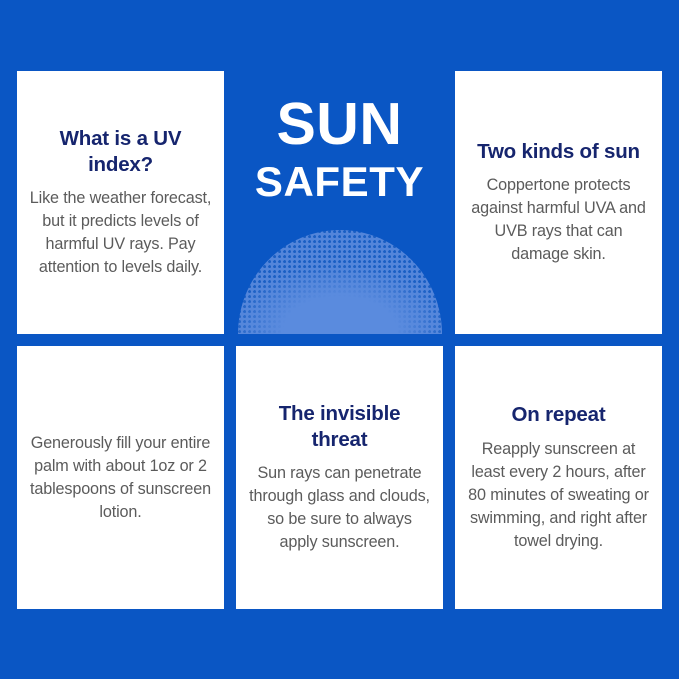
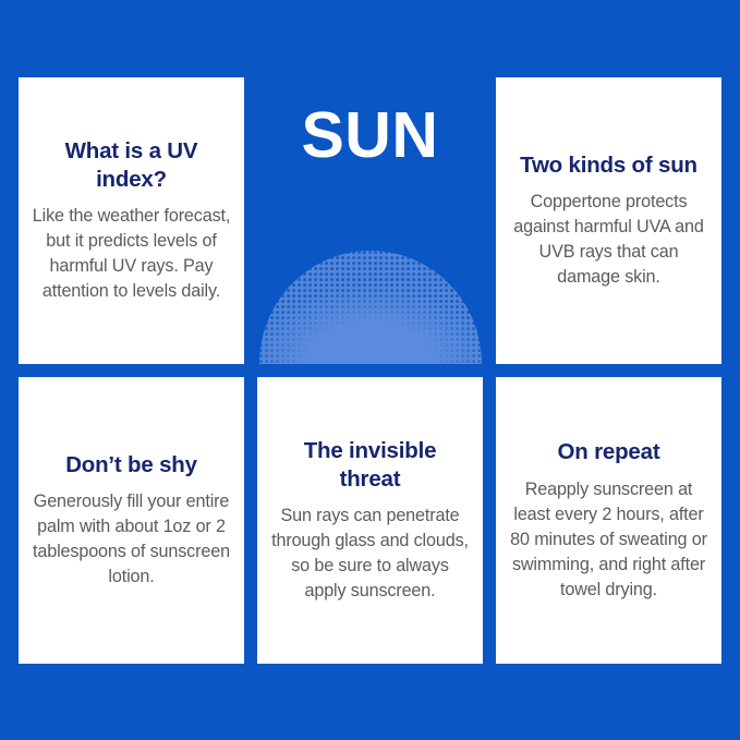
  What is a UV index?
  Like the weather forecast, but it predicts levels of harmful UV rays. Pay attention to levels daily.
  SUN
- SAFETY
  Two kinds of sun
  Coppertone protects against harmful UVA and UVB rays that can damage skin.
+ Don’t be shy
  Generously fill your entire palm with about 1oz or 2 tablespoons of sunscreen lotion.
  The invisible threat
  Sun rays can penetrate through glass and clouds, so be sure to always apply sunscreen.
  On repeat
  Reapply sunscreen at least every 2 hours, after 80 minutes of sweating or swimming, and right after towel drying.
